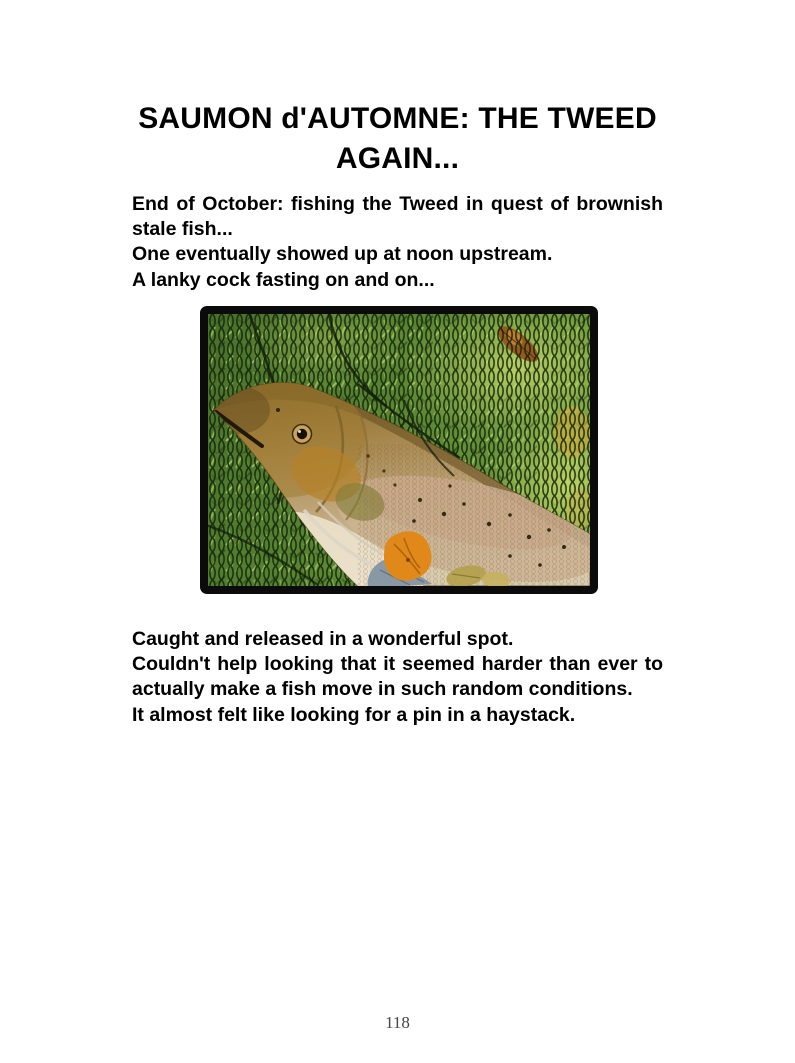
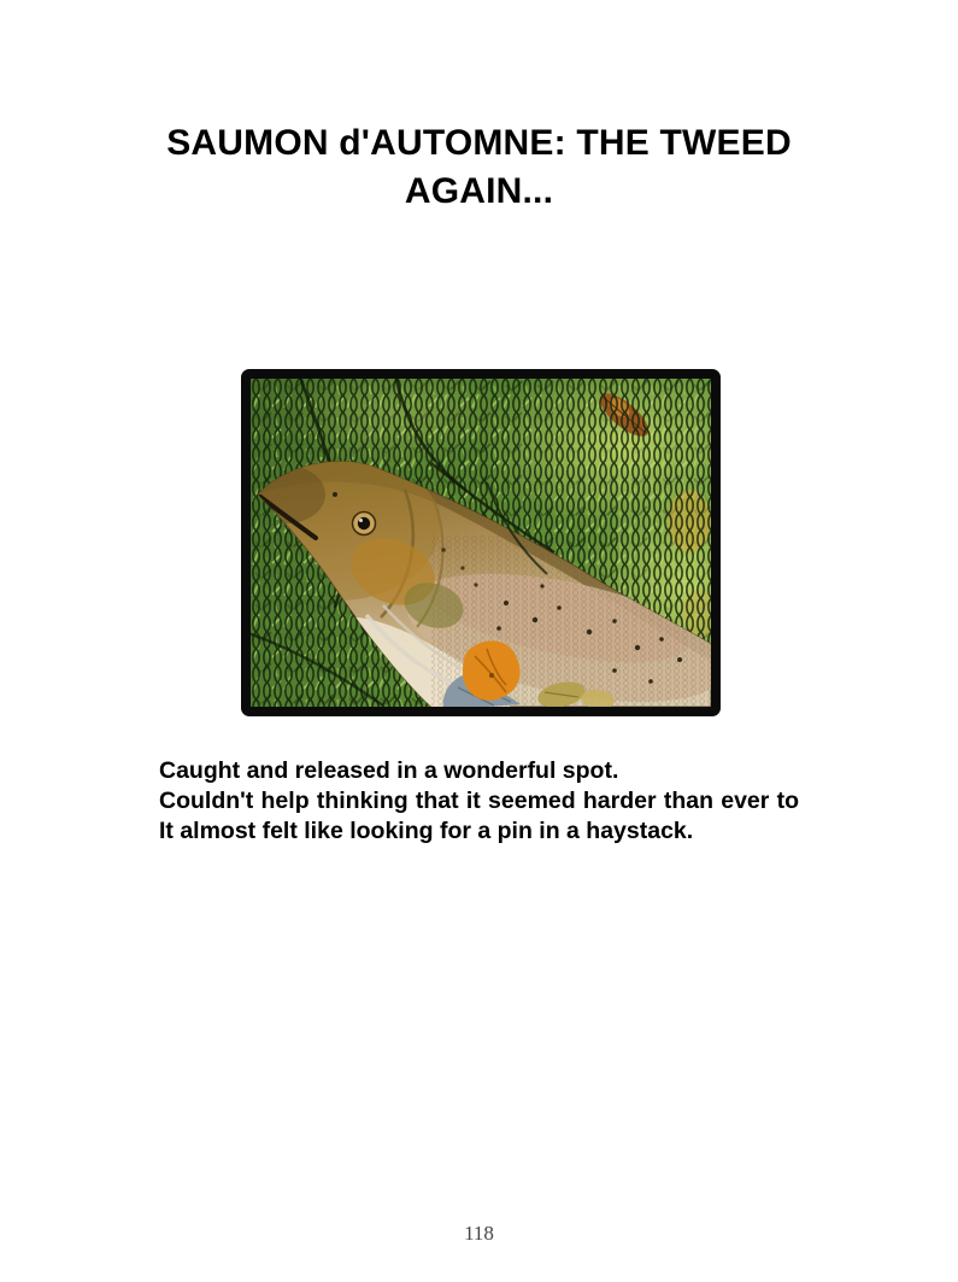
  SAUMON d'AUTOMNE: THE TWEED
  AGAIN...
- End of October: fishing the Tweed in quest of brownish
- stale fish...
- One eventually showed up at noon upstream.
- A lanky cock fasting on and on...
  Caught and released in a wonderful spot.
- Couldn't help looking that it seemed harder than ever to
+ Couldn't help thinking that it seemed harder than ever to
- actually make a fish move in such random conditions.
  It almost felt like looking for a pin in a haystack.
  118
